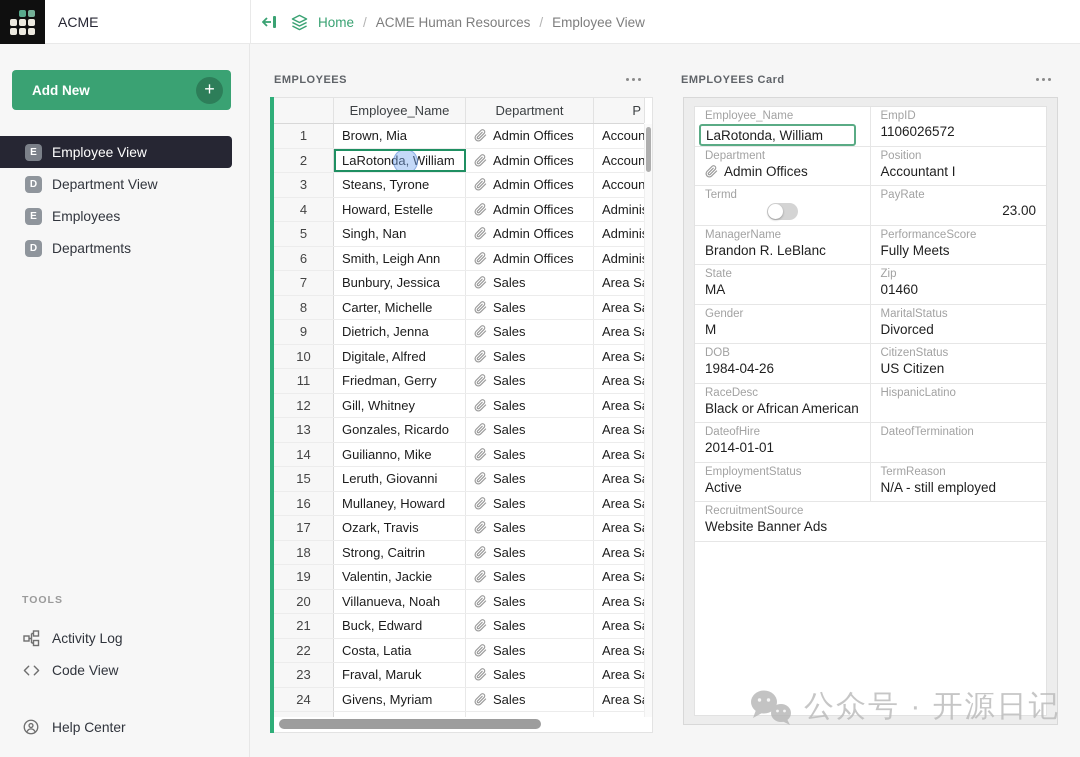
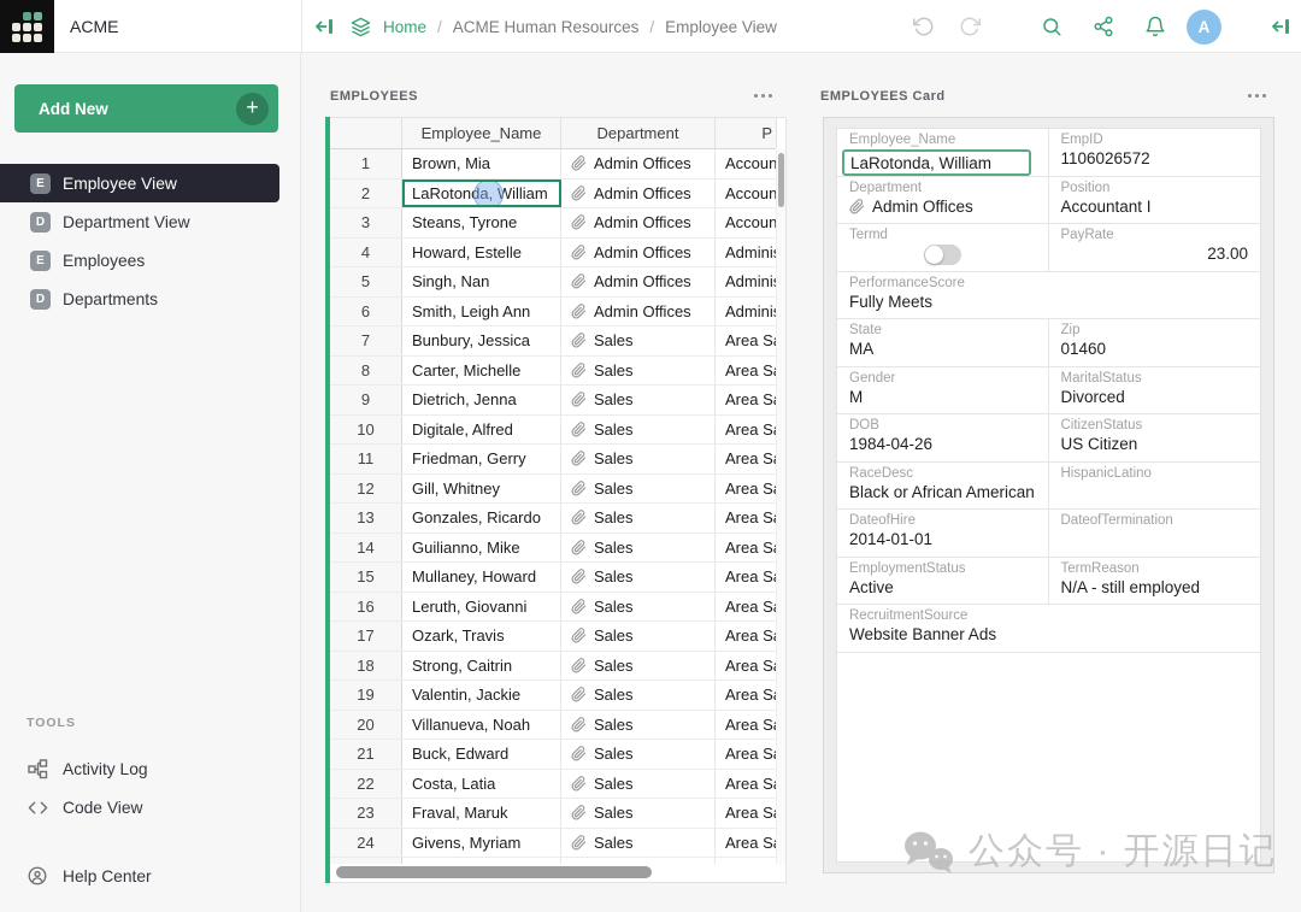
  ACME
  Home
  /
  ACME Human Resources
  /
  Employee View
+ A
  Add New
  +
  E
  Employee View
  D
  Department View
  E
  Employees
  D
  Departments
  TOOLS
  Activity Log
  Code View
  Help Center
  EMPLOYEES
  Employee_Name
  Department
  P
  1
  Brown, Mia
  Admin Offices
  Accoun
  2
  LaRotonda, William
  Admin Offices
  Accoun
  3
  Steans, Tyrone
  Admin Offices
  Accoun
  4
  Howard, Estelle
  Admin Offices
  Admini
  5
  Singh, Nan
  Admin Offices
  Admini
  6
  Smith, Leigh Ann
  Admin Offices
  Admini
  7
  Bunbury, Jessica
  Sales
  Area S
  8
  Carter, Michelle
  Sales
  Area S
  9
  Dietrich, Jenna
  Sales
  Area S
  10
  Digitale, Alfred
  Sales
  Area S
  11
  Friedman, Gerry
  Sales
  Area S
  12
  Gill, Whitney
  Sales
  Area S
  13
  Gonzales, Ricardo
  Sales
  Area S
  14
  Guilianno, Mike
  Sales
  Area S
  15
- Leruth, Giovanni
+ Mullaney, Howard
  Sales
  Area S
  16
- Mullaney, Howard
+ Leruth, Giovanni
  Sales
  Area S
  17
  Ozark, Travis
  Sales
  Area S
  18
  Strong, Caitrin
  Sales
  Area S
  19
  Valentin, Jackie
  Sales
  Area S
  20
  Villanueva, Noah
  Sales
  Area S
  21
  Buck, Edward
  Sales
  Area S
  22
  Costa, Latia
  Sales
  Area S
  23
  Fraval, Maruk
  Sales
  Area S
  24
  Givens, Myriam
  Sales
  Area S
  EMPLOYEES Card
  Employee_Name
  LaRotonda, William
  EmpID
  1106026572
  Department
  Admin Offices
  Position
  Accountant I
  Termd
  PayRate
  23.00
- ManagerName
- Brandon R. LeBlanc
  PerformanceScore
  Fully Meets
  State
  MA
  Zip
  01460
  Gender
  M
  MaritalStatus
  Divorced
  DOB
  1984-04-26
  CitizenStatus
  US Citizen
  RaceDesc
  Black or African American
  HispanicLatino
  DateofHire
  2014-01-01
  DateofTermination
  EmploymentStatus
  Active
  TermReason
  N/A - still employed
  RecruitmentSource
  Website Banner Ads
  公众号 · 开源日记
